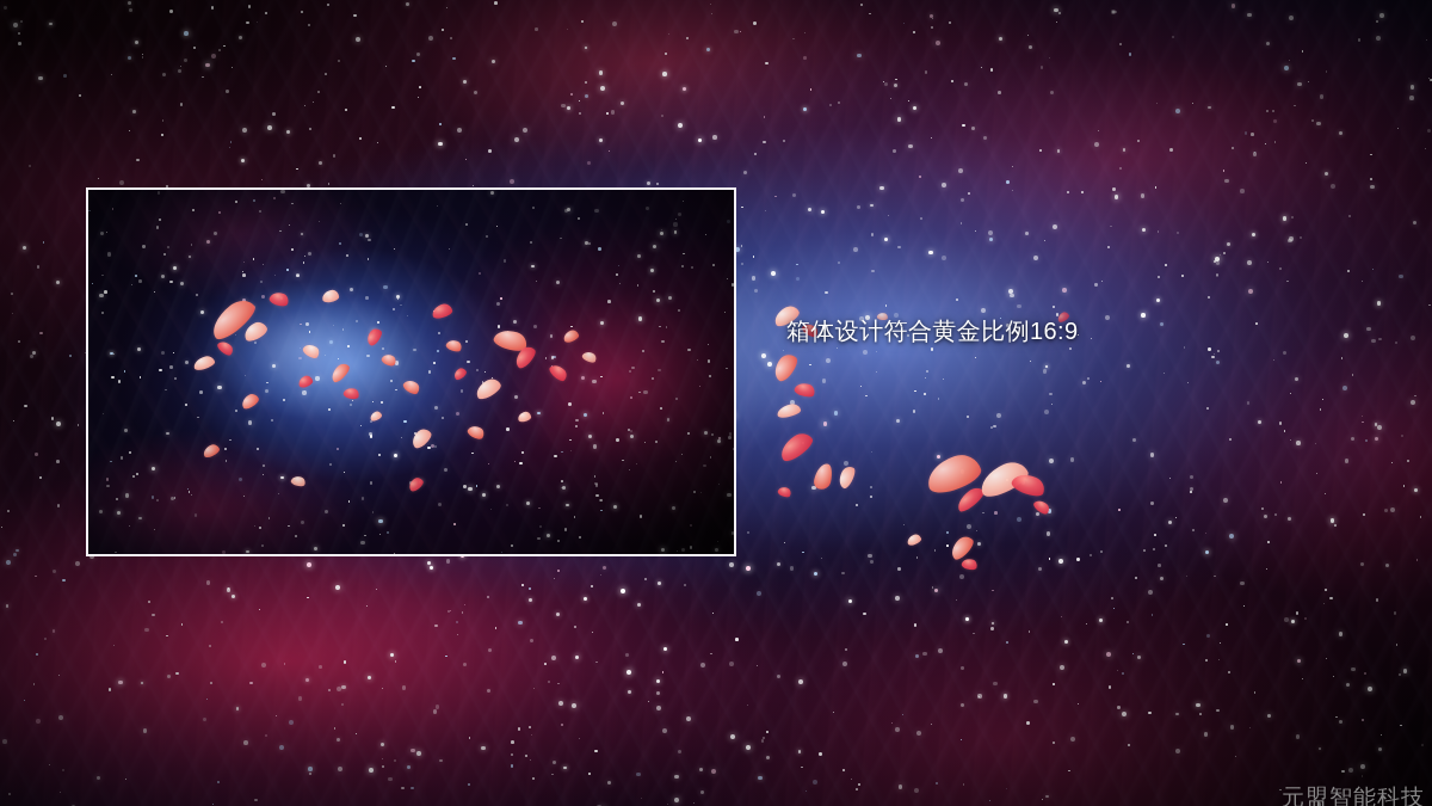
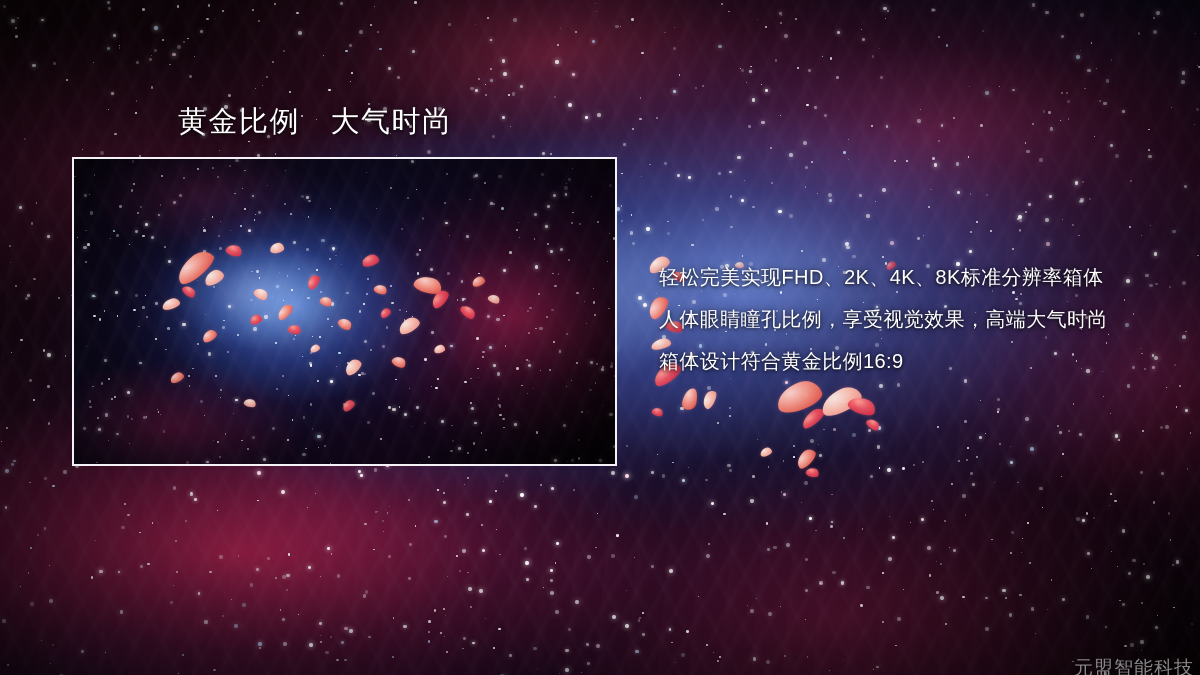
+ 黄金比例 大气时尚
+ 轻松完美实现FHD、2K、4K、8K标准分辨率箱体
+ 人体眼睛瞳孔比例，享受视觉效果，高端大气时尚
  箱体设计符合黄金比例16:9
  元盟智能科技
